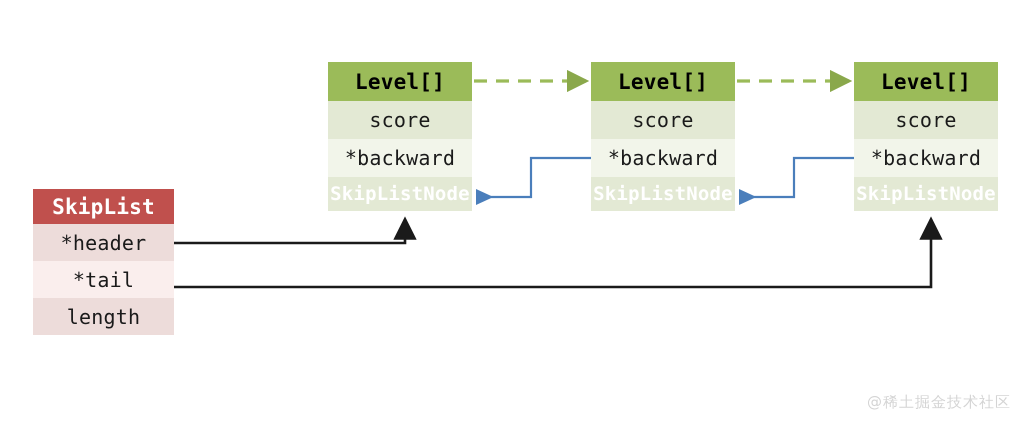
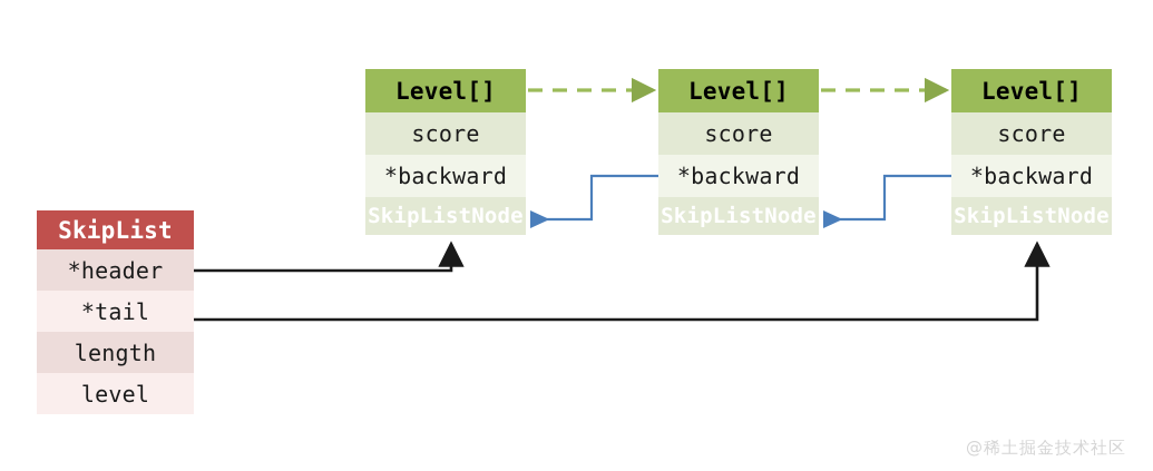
  SkipList
  *header
  *tail
  length
+ level
  Level[]
  score
  *backward
  SkipListNode
  Level[]
  score
  *backward
  SkipListNode
  Level[]
  score
  *backward
  SkipListNode
  @稀土掘金技术社区
